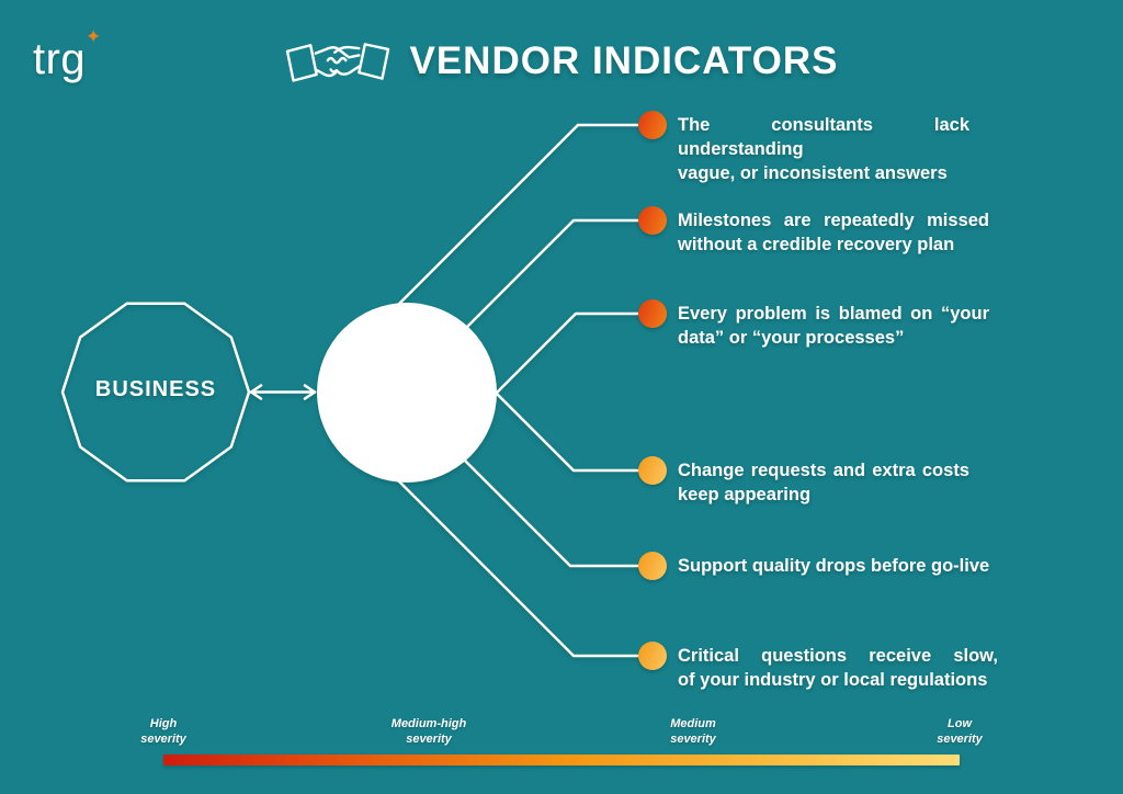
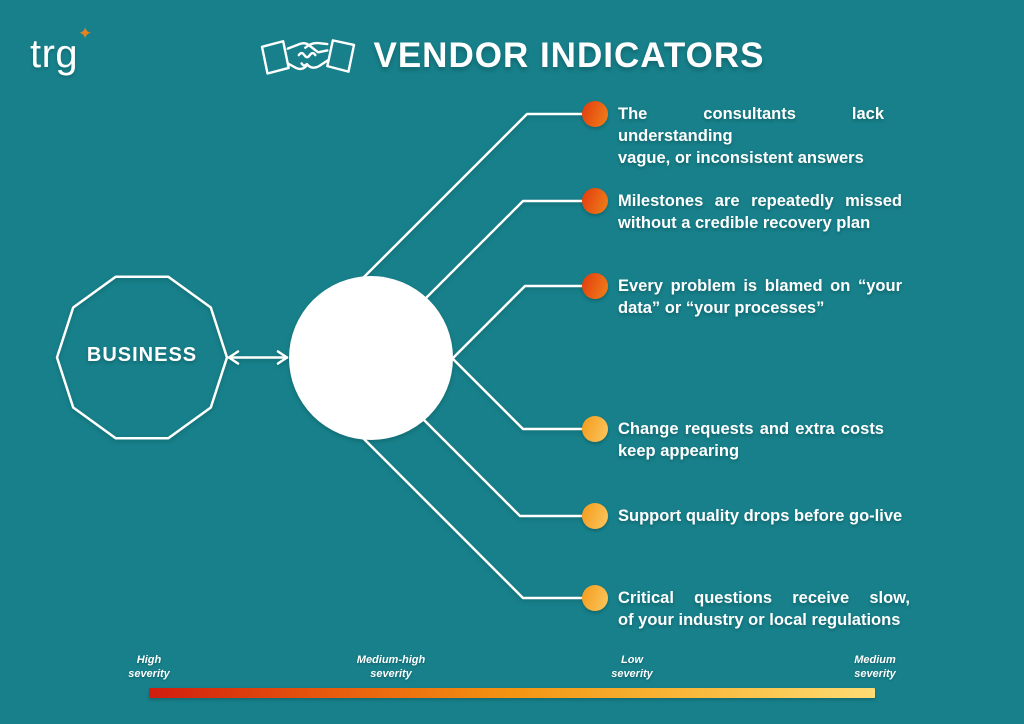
  trg
  ✦
  VENDOR INDICATORS
  BUSINESS
  The consultants lack understanding
  vague, or inconsistent answers
  Milestones are repeatedly missed
  without a credible recovery plan
  Every problem is blamed on “your
  data” or “your processes”
  Change requests and extra costs
  keep appearing
  Support quality drops before go-live
  Critical questions receive slow,
  of your industry or local regulations
  High
  severity
  Medium-high
  severity
- Medium
+ Low
  severity
- Low
+ Medium
  severity
